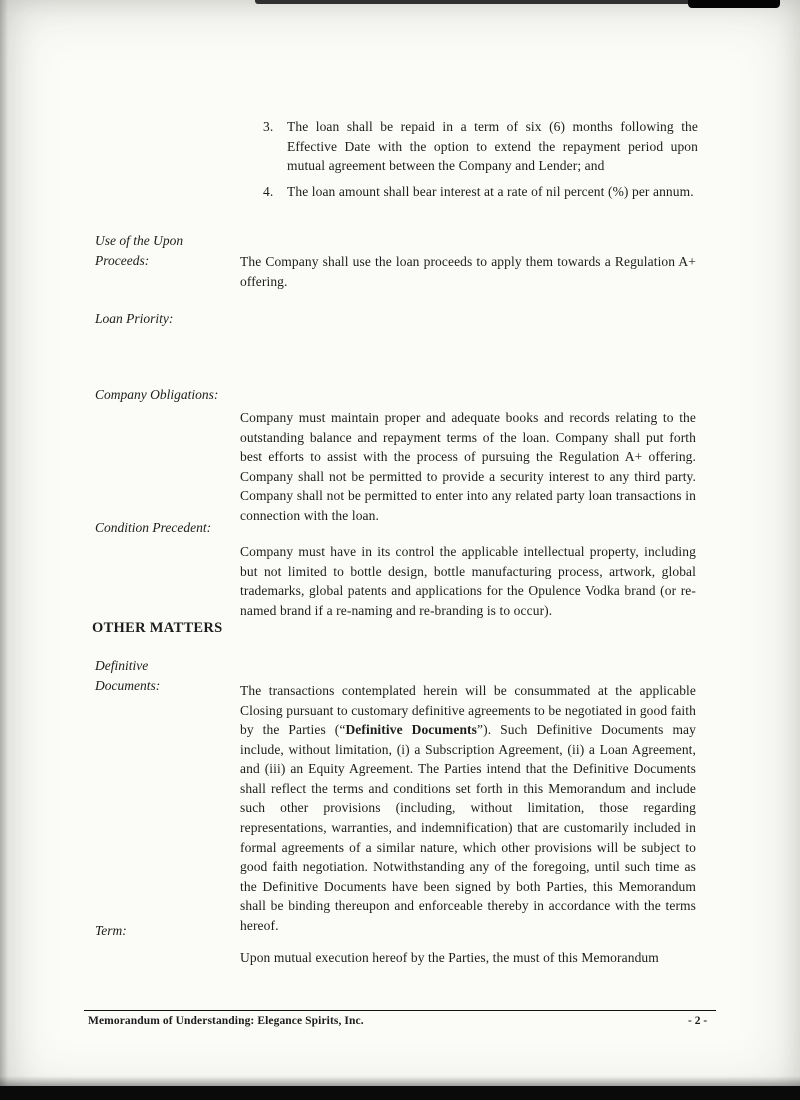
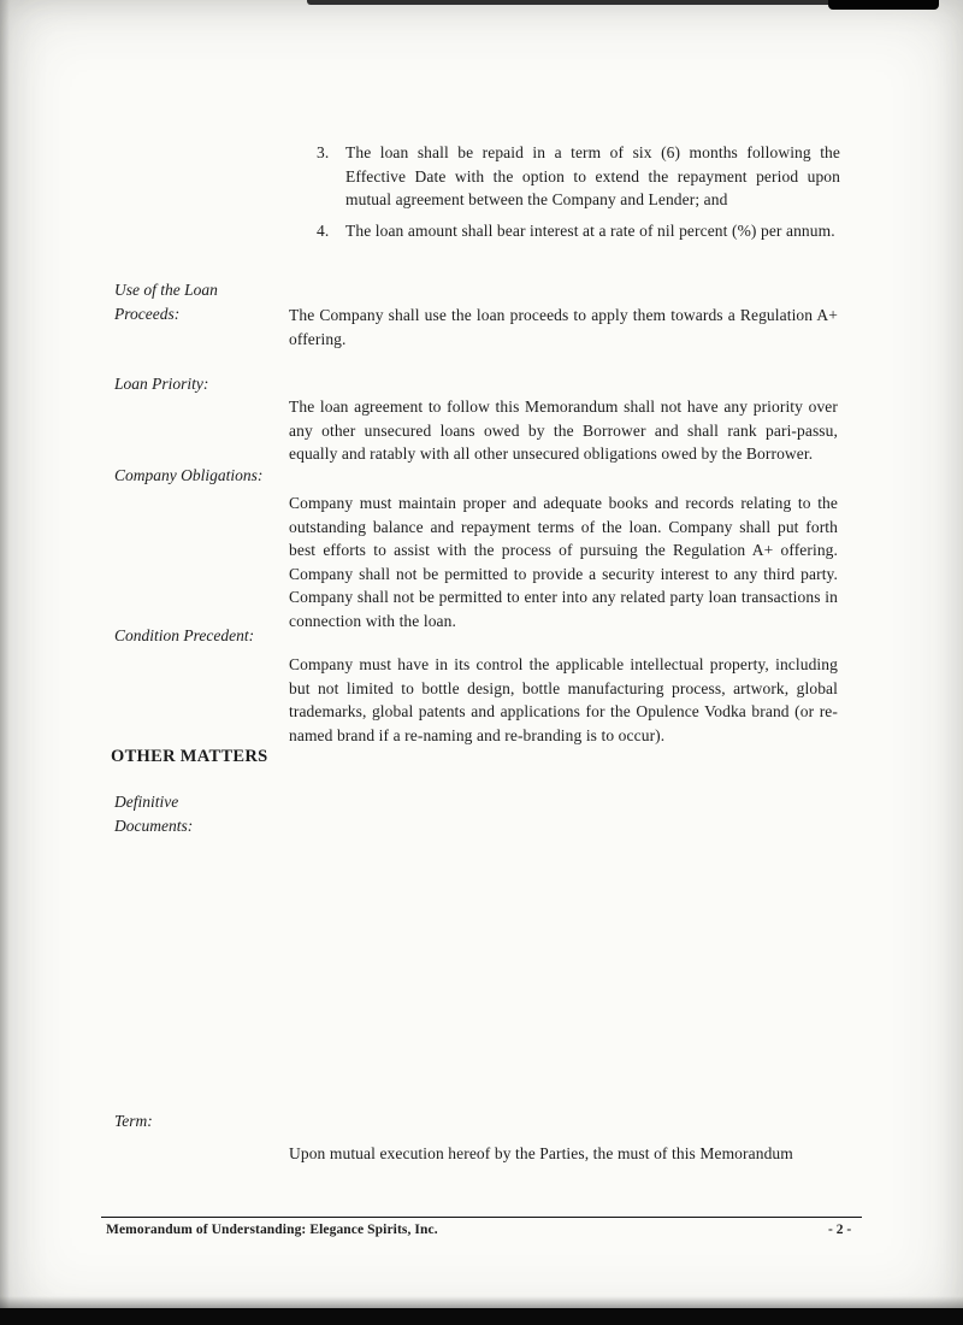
  3.
  The loan shall be repaid in a term of six (6) months following the Effective Date with the option to extend the repayment period upon mutual agreement between the Company and Lender; and
  4.
  The loan amount shall bear interest at a rate of nil percent (%) per annum.
- Use of the Upon Proceeds:
+ Use of the Loan Proceeds:
  The Company shall use the loan proceeds to apply them towards a Regulation A+ offering.
  Loan Priority:
+ The loan agreement to follow this Memorandum shall not have any priority over any other unsecured loans owed by the Borrower and shall rank pari-passu, equally and ratably with all other unsecured obligations owed by the Borrower.
  Company Obligations:
  Company must maintain proper and adequate books and records relating to the outstanding balance and repayment terms of the loan. Company shall put forth best efforts to assist with the process of pursuing the Regulation A+ offering. Company shall not be permitted to provide a security interest to any third party. Company shall not be permitted to enter into any related party loan transactions in connection with the loan.
  Condition Precedent:
  Company must have in its control the applicable intellectual property, including but not limited to bottle design, bottle manufacturing process, artwork, global trademarks, global patents and applications for the Opulence Vodka brand (or re-named brand if a re-naming and re-branding is to occur).
  OTHER MATTERS
  Definitive Documents:
- The transactions contemplated herein will be consummated at the applicable Closing pursuant to customary definitive agreements to be negotiated in good faith by the Parties (“Definitive Documents”). Such Definitive Documents may include, without limitation, (i) a Subscription Agreement, (ii) a Loan Agreement, and (iii) an Equity Agreement. The Parties intend that the Definitive Documents shall reflect the terms and conditions set forth in this Memorandum and include such other provisions (including, without limitation, those regarding representations, warranties, and indemnification) that are customarily included in formal agreements of a similar nature, which other provisions will be subject to good faith negotiation. Notwithstanding any of the foregoing, until such time as the Definitive Documents have been signed by both Parties, this Memorandum shall be binding thereupon and enforceable thereby in accordance with the terms hereof.
  Term:
  Upon mutual execution hereof by the Parties, the must of this Memorandum
  Memorandum of Understanding: Elegance Spirits, Inc.
  - 2 -
